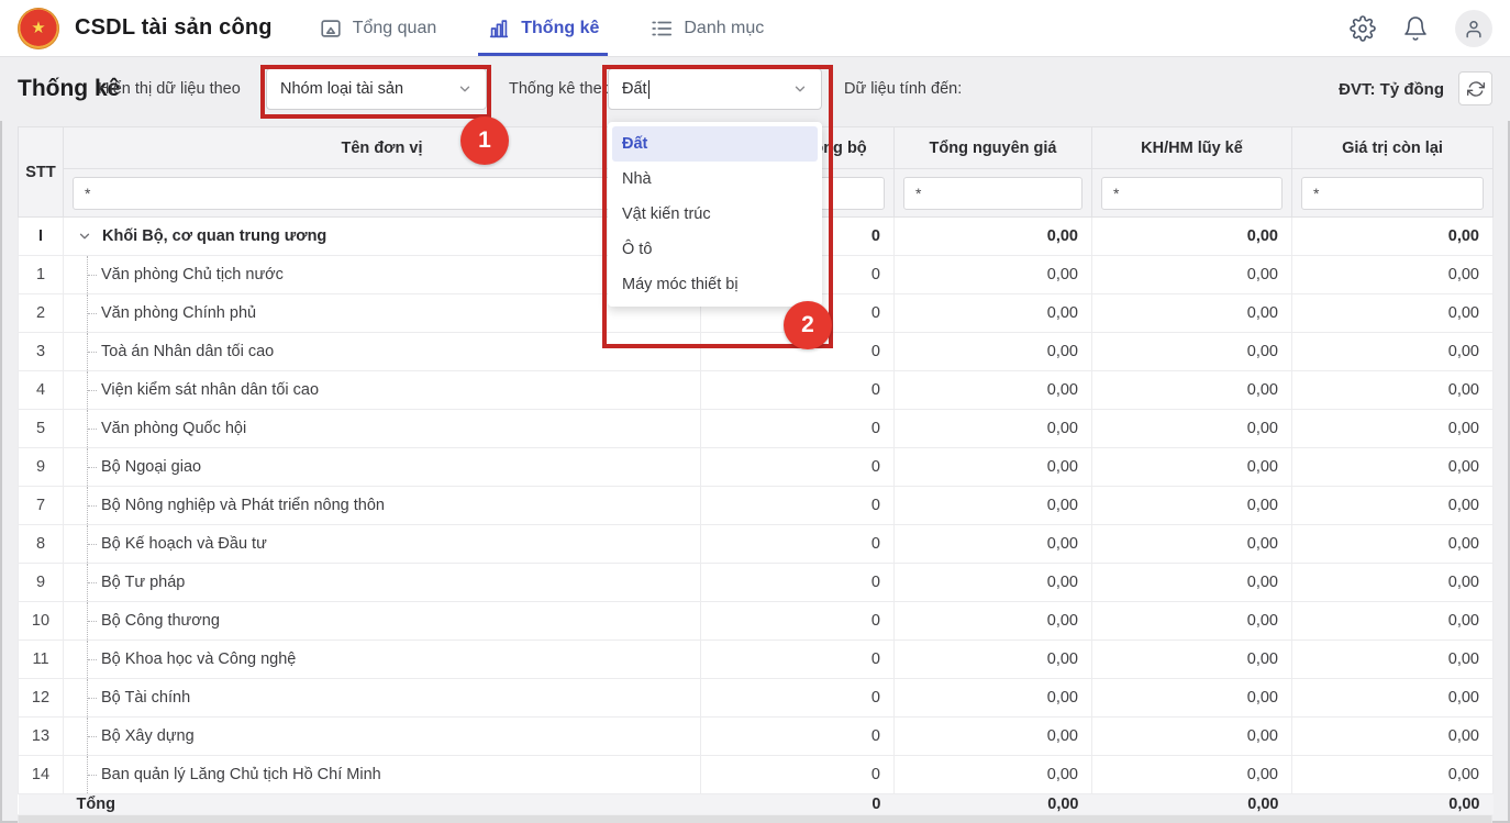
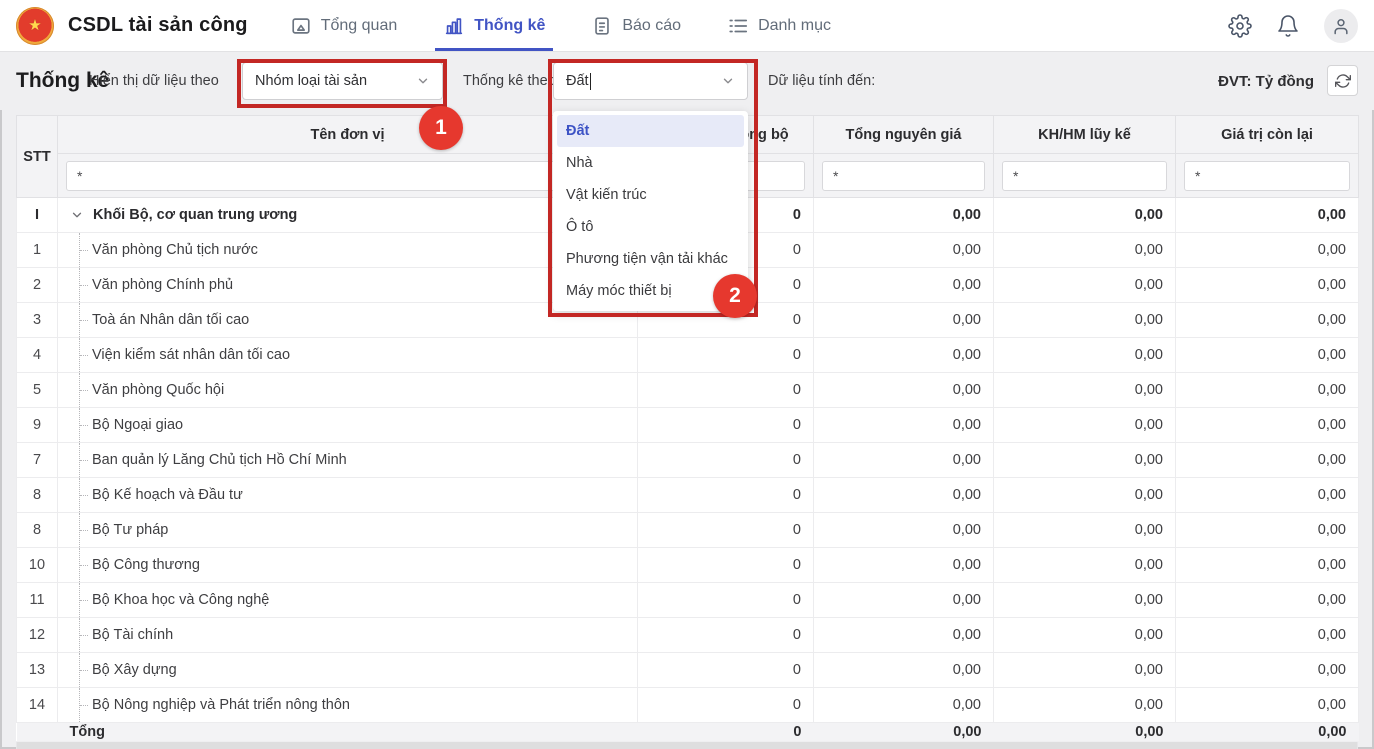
  ★
  CSDL tài sản công
  Tổng quan
  Thống kê
+ Báo cáo
  Danh mục
  Thống kê
  Hiển thị dữ liệu theo
  Nhóm loại tài sản
  Thống kê theo
  Đất
  Dữ liệu tính đến:
  ĐVT: Tỷ đồng
  STT	Tên đơn vị	ng bộ	Tổng nguyên giá	KH/HM lũy kế	Giá trị còn lại
  *		*	*	*
  I	Khối Bộ, cơ quan trung ương	0	0,00	0,00	0,00
  1	Văn phòng Chủ tịch nước	0	0,00	0,00	0,00
  2	Văn phòng Chính phủ	0	0,00	0,00	0,00
  3	Toà án Nhân dân tối cao	0	0,00	0,00	0,00
  4	Viện kiểm sát nhân dân tối cao	0	0,00	0,00	0,00
  5	Văn phòng Quốc hội	0	0,00	0,00	0,00
  9	Bộ Ngoại giao	0	0,00	0,00	0,00
- 7	Bộ Nông nghiệp và Phát triển nông thôn	0	0,00	0,00	0,00
+ 7	Ban quản lý Lăng Chủ tịch Hồ Chí Minh	0	0,00	0,00	0,00
  8	Bộ Kế hoạch và Đầu tư	0	0,00	0,00	0,00
- 9	Bộ Tư pháp	0	0,00	0,00	0,00
+ 8	Bộ Tư pháp	0	0,00	0,00	0,00
  10	Bộ Công thương	0	0,00	0,00	0,00
  11	Bộ Khoa học và Công nghệ	0	0,00	0,00	0,00
  12	Bộ Tài chính	0	0,00	0,00	0,00
  13	Bộ Xây dựng	0	0,00	0,00	0,00
- 14	Ban quản lý Lăng Chủ tịch Hồ Chí Minh	0	0,00	0,00	0,00
+ 14	Bộ Nông nghiệp và Phát triển nông thôn	0	0,00	0,00	0,00
  	Tổng	0	0,00	0,00	0,00
  Đất
  Nhà
  Vật kiến trúc
  Ô tô
+ Phương tiện vận tải khác
  Máy móc thiết bị
  1
  2
